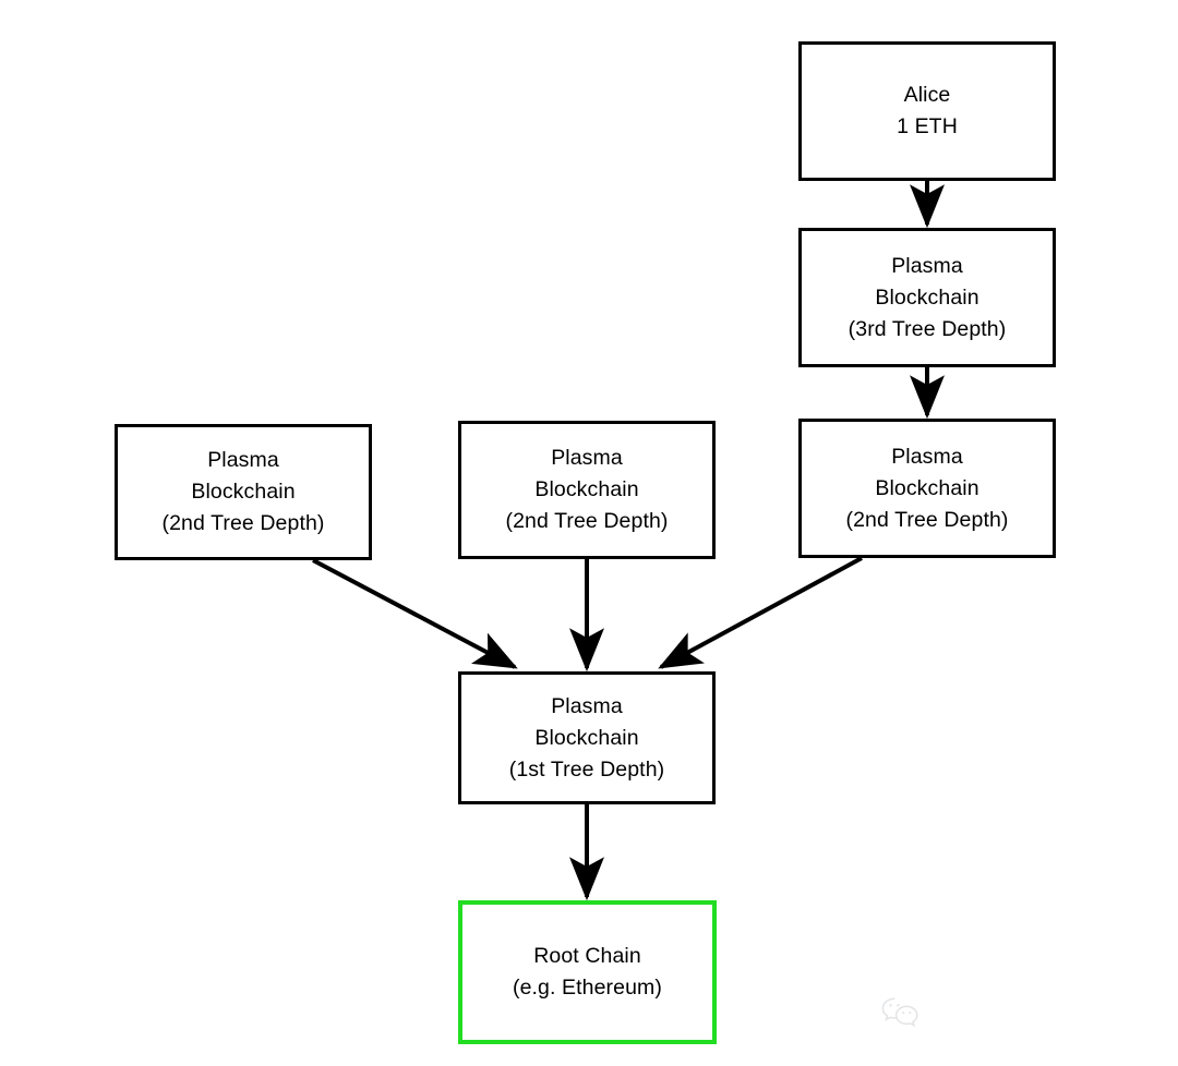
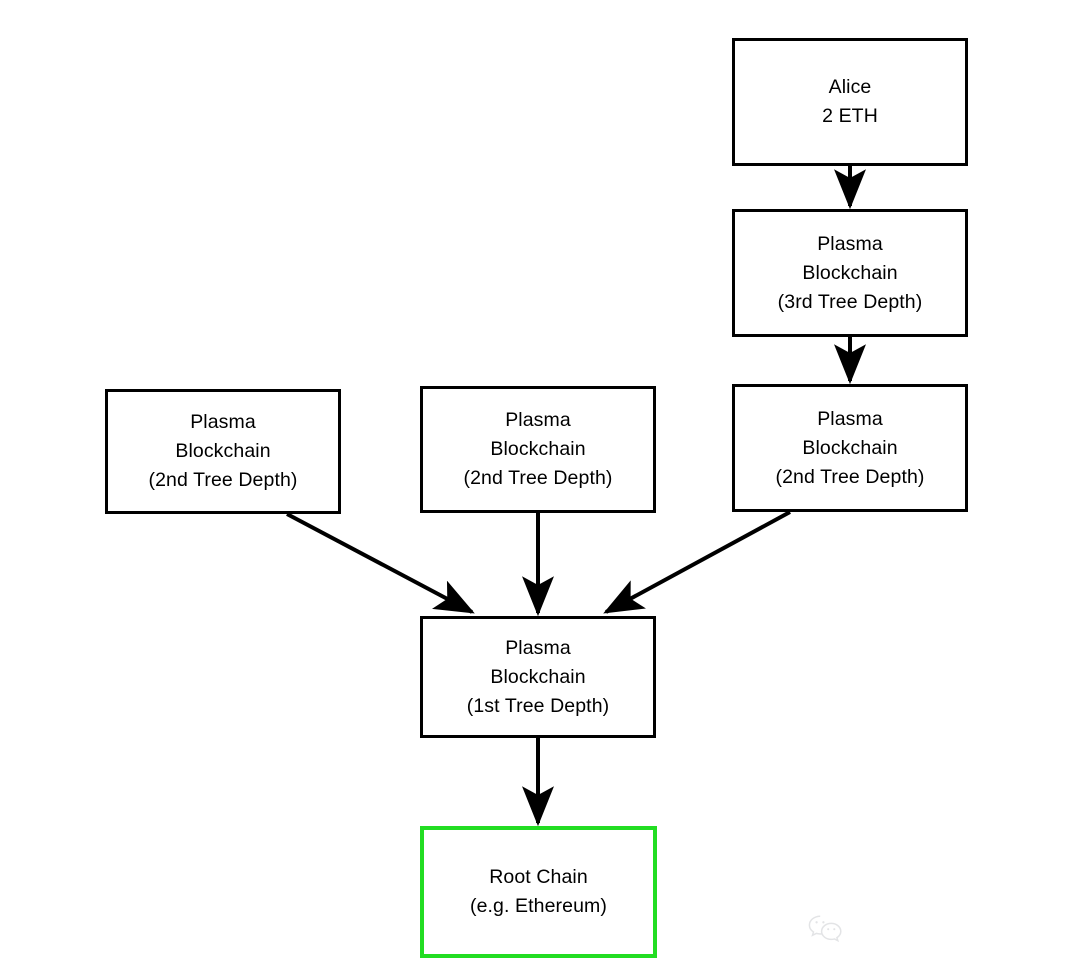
  Alice
- 1 ETH
+ 2 ETH
  Plasma
  Blockchain
  (3rd Tree Depth)
  Plasma
  Blockchain
  (2nd Tree Depth)
  Plasma
  Blockchain
  (2nd Tree Depth)
  Plasma
  Blockchain
  (2nd Tree Depth)
  Plasma
  Blockchain
  (1st Tree Depth)
  Root Chain
  (e.g. Ethereum)
